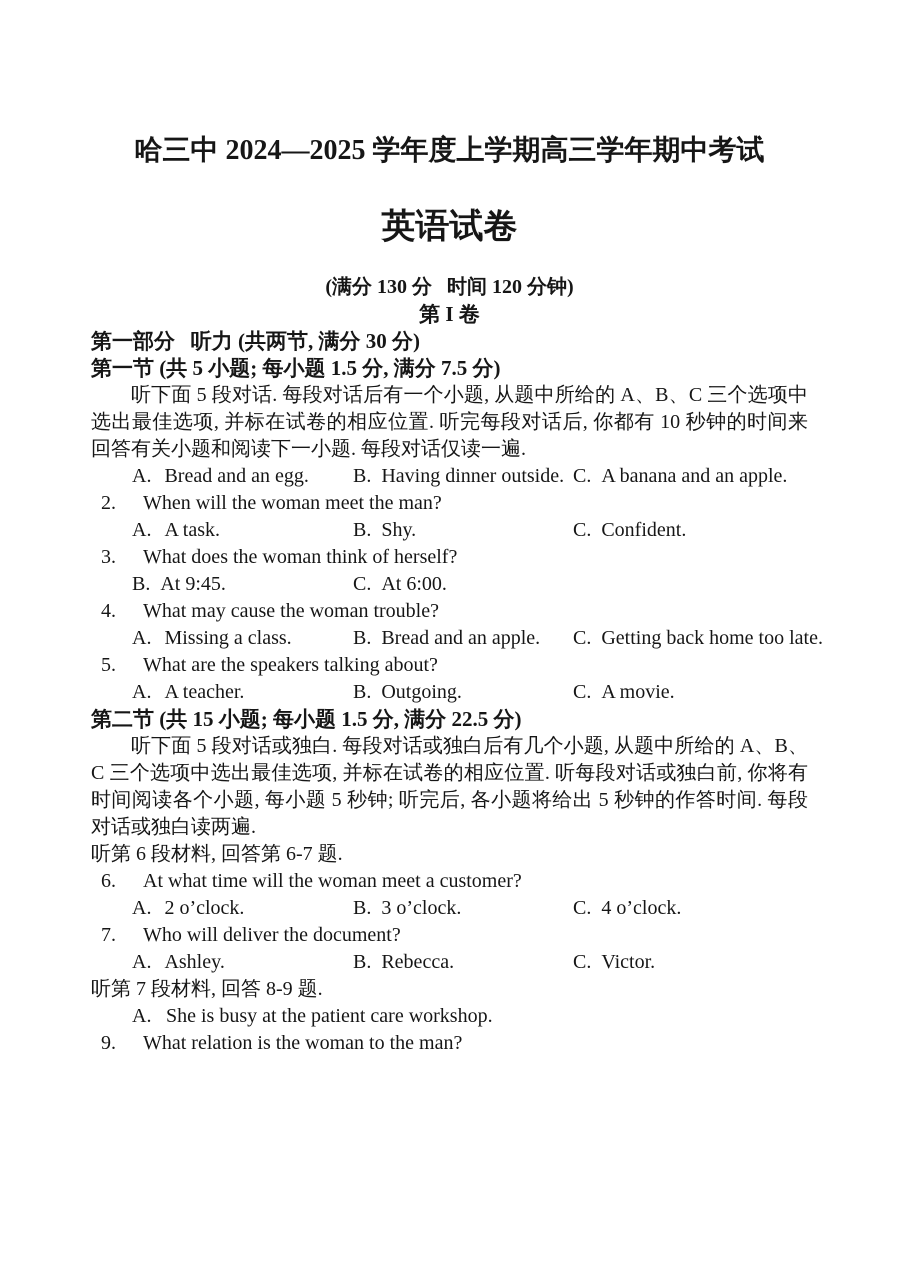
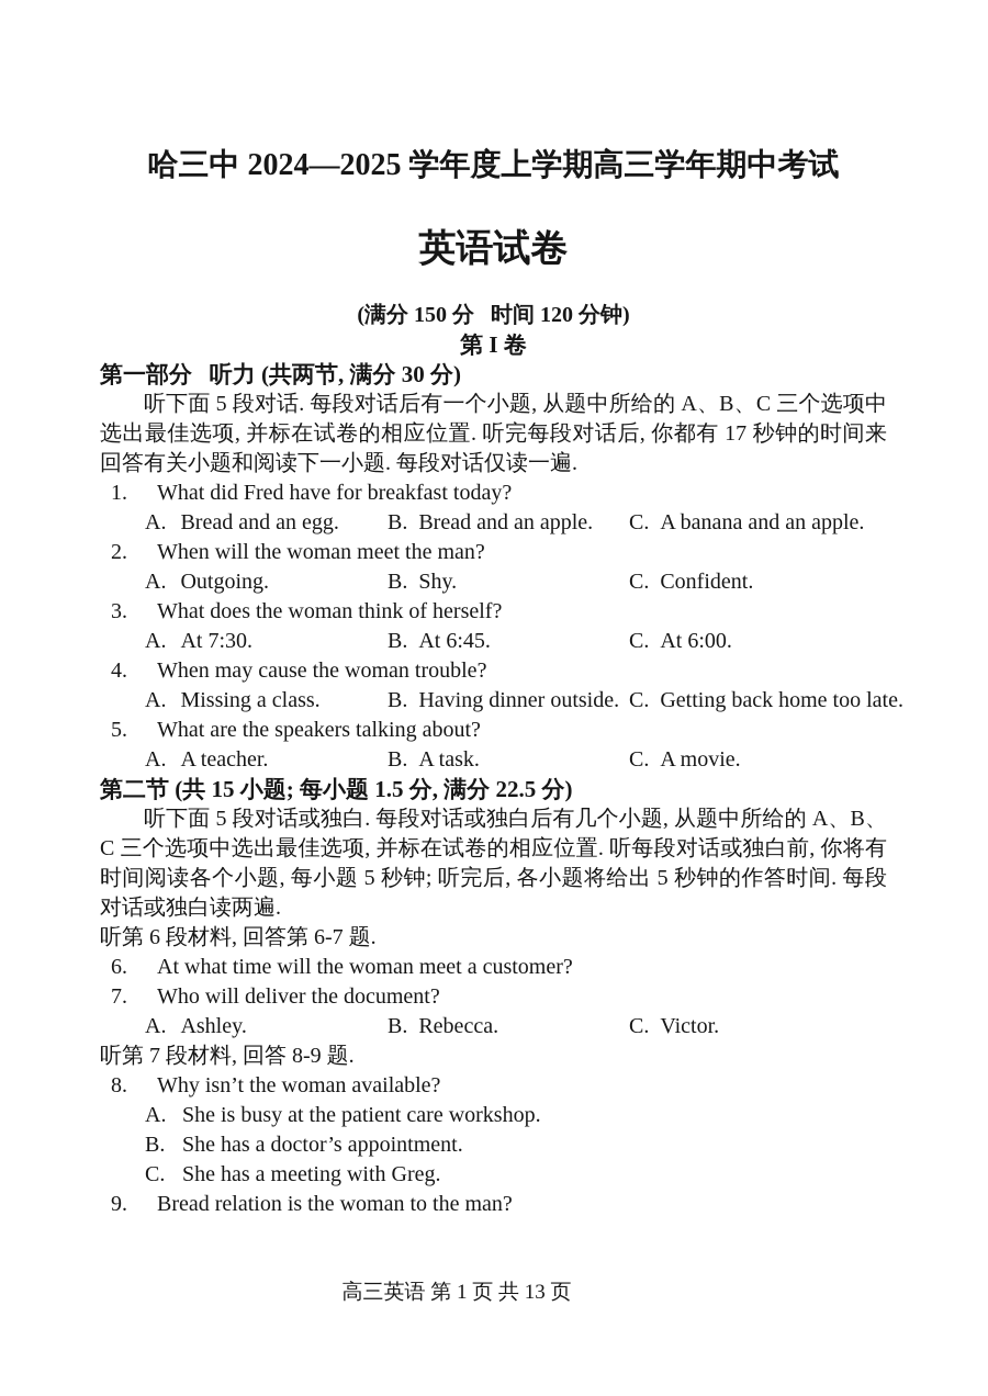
  哈三中 2024—2025 学年度上学期高三学年期中考试
  英语试卷
- (满分 130 分 时间 120 分钟)
+ (满分 150 分 时间 120 分钟)
  第 I 卷
  第一部分 听力 (共两节, 满分 30 分)
- 第一节 (共 5 小题; 每小题 1.5 分, 满分 7.5 分)
- 听下面 5 段对话. 每段对话后有一个小题, 从题中所给的 A、B、C 三个选项中选出最佳选项, 并标在试卷的相应位置. 听完每段对话后, 你都有 10 秒钟的时间来回答有关小题和阅读下一小题. 每段对话仅读一遍.
+ 听下面 5 段对话. 每段对话后有一个小题, 从题中所给的 A、B、C 三个选项中选出最佳选项, 并标在试卷的相应位置. 听完每段对话后, 你都有 17 秒钟的时间来回答有关小题和阅读下一小题. 每段对话仅读一遍.
+ 1.
+ What did Fred have for breakfast today?
  A. Bread and an egg.
- B. Having dinner outside.
+ B. Bread and an apple.
  C. A banana and an apple.
  2.
  When will the woman meet the man?
- A. A task.
+ A. Outgoing.
  B. Shy.
  C. Confident.
  3.
  What does the woman think of herself?
+ A. At 7:30.
- B. At 9:45.
+ B. At 6:45.
  C. At 6:00.
  4.
- What may cause the woman trouble?
+ When may cause the woman trouble?
  A. Missing a class.
- B. Bread and an apple.
+ B. Having dinner outside.
  C. Getting back home too late.
  5.
  What are the speakers talking about?
  A. A teacher.
- B. Outgoing.
+ B. A task.
  C. A movie.
  第二节 (共 15 小题; 每小题 1.5 分, 满分 22.5 分)
  听下面 5 段对话或独白. 每段对话或独白后有几个小题, 从题中所给的 A、B、C 三个选项中选出最佳选项, 并标在试卷的相应位置. 听每段对话或独白前, 你将有时间阅读各个小题, 每小题 5 秒钟; 听完后, 各小题将给出 5 秒钟的作答时间. 每段对话或独白读两遍.
  听第 6 段材料, 回答第 6-7 题.
  6.
  At what time will the woman meet a customer?
- A. 2 o’clock.
- B. 3 o’clock.
- C. 4 o’clock.
  7.
  Who will deliver the document?
  A. Ashley.
  B. Rebecca.
  C. Victor.
  听第 7 段材料, 回答 8-9 题.
+ 8.
+ Why isn’t the woman available?
  A.
  She is busy at the patient care workshop.
+ B.
+ She has a doctor’s appointment.
+ C.
+ She has a meeting with Greg.
  9.
- What relation is the woman to the man?
+ Bread relation is the woman to the man?
+ 高三英语 第 1 页 共 13 页
